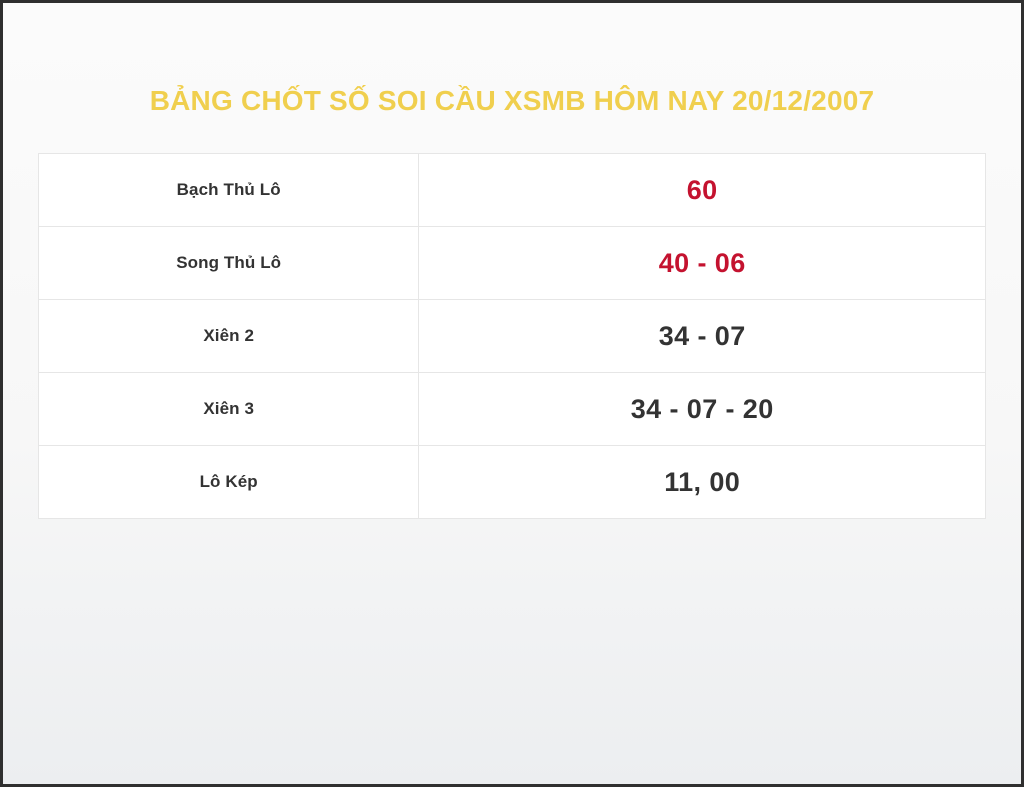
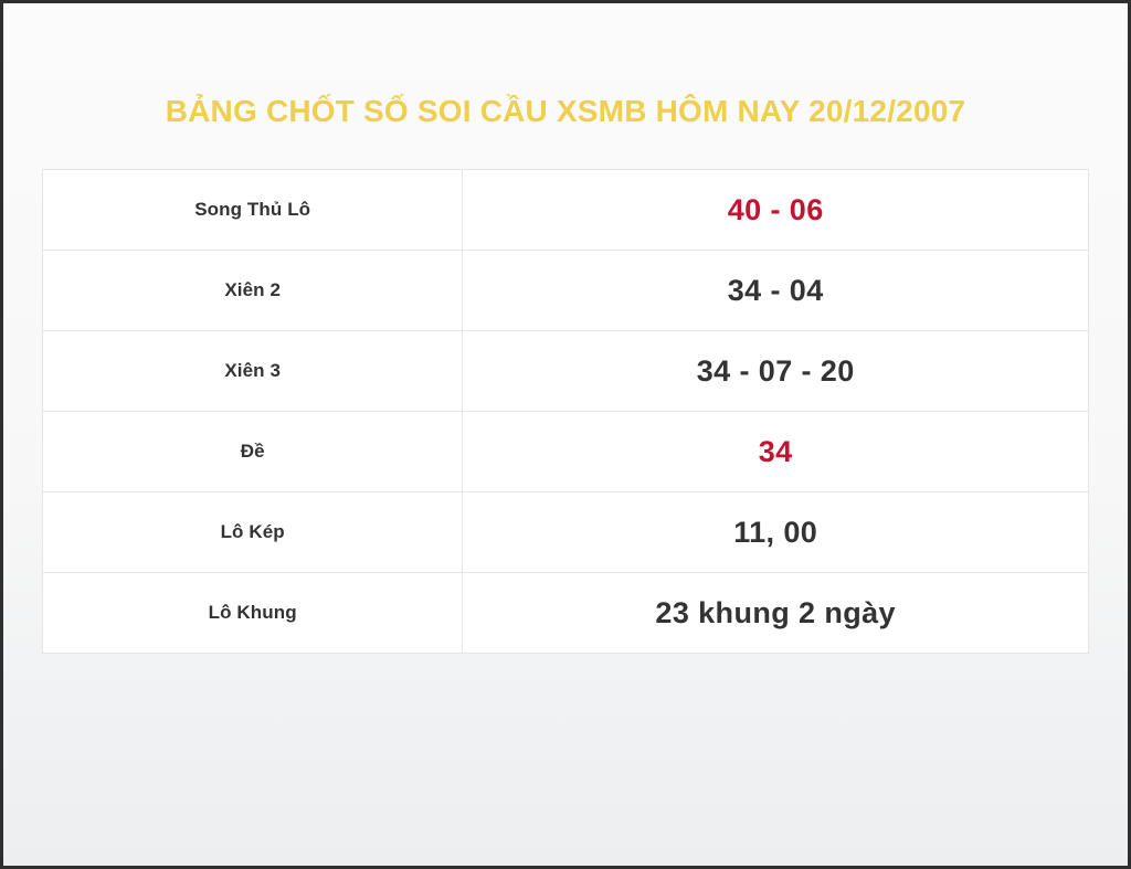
  BẢNG CHỐT SỐ SOI CẦU XSMB HÔM NAY 20/12/2007
- Bạch Thủ Lô	60
  Song Thủ Lô	40 - 06
- Xiên 2	34 - 07
+ Xiên 2	34 - 04
  Xiên 3	34 - 07 - 20
+ Đề	34
  Lô Kép	11, 00
+ Lô Khung	23 khung 2 ngày
